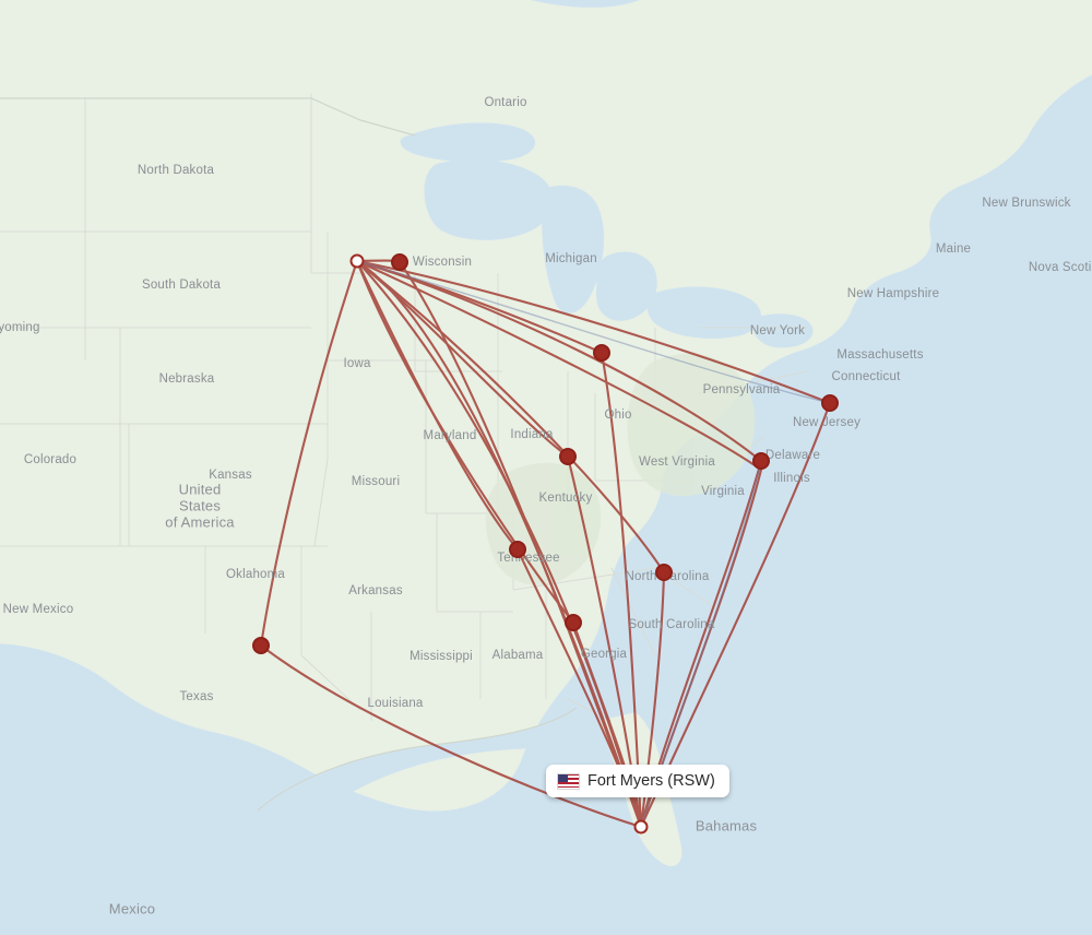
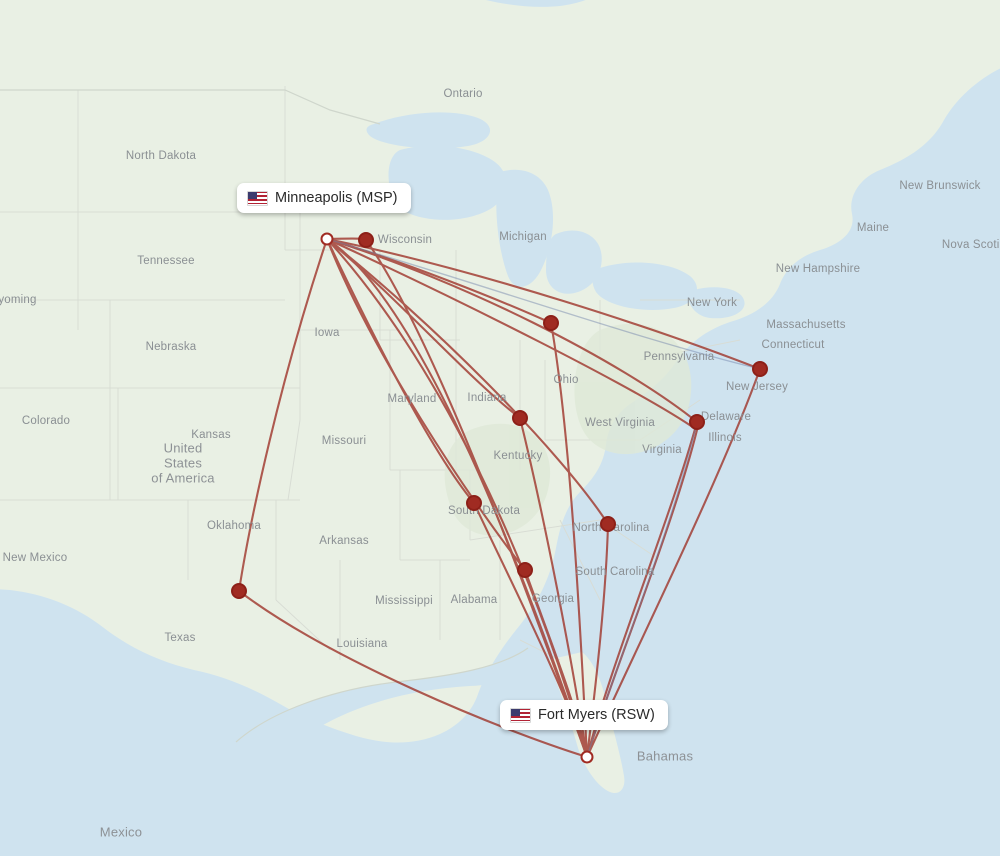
  Ontario
  North Dakota
  New Brunswick
  Michigan
  Wisconsin
  Maine
  Nova Scoti
- South Dakota
+ Tennessee
  New Hampshire
  New York
  yoming
  Iowa
  Massachusetts
  Nebraska
  Connecticut
  Pennsylvania
  Ohio
  New Jersey
  Maryland
  Indiana
  Colorado
  Delaware
  West Virginia
  Kansas
  Missouri
  Illinois
  Kentucky
  Virginia
- Tennessee
+ South Dakota
  Oklahoma
  Northarolina
  Arkansas
  New Mexico
  South Carolina
  Mississippi
  Alabama
  Georgia
  Texas
  Louisiana
  United
  States
  of America
  Mexico
  Bahamas
+ Minneapolis (MSP)
  Fort Myers (RSW)
